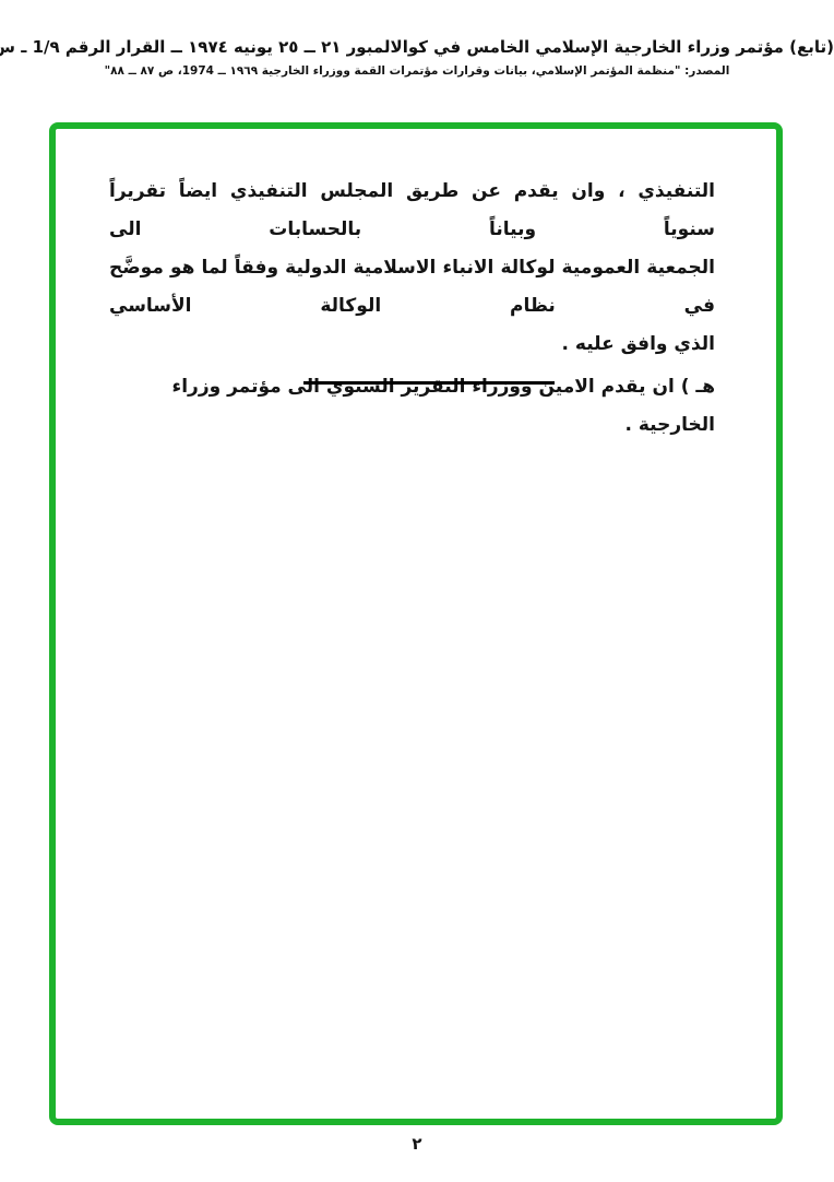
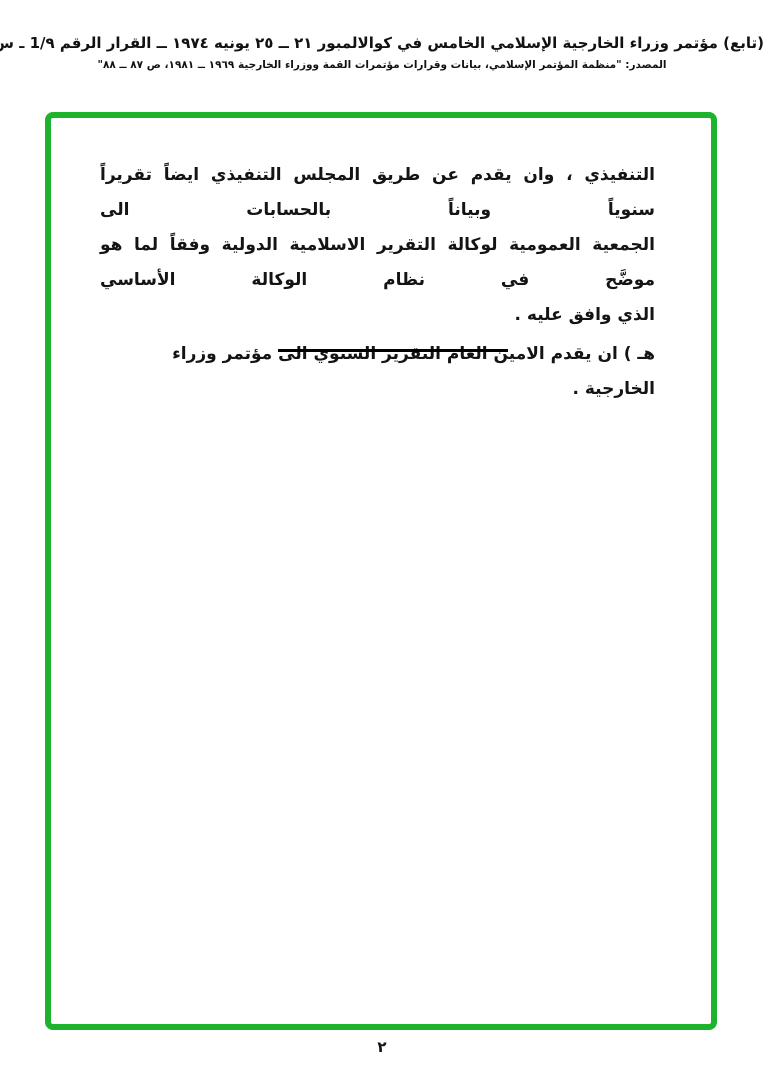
  (تابع) مؤتمر وزراء الخارجية الإسلامي الخامس في كوالالمبور ٢١ ــ ٢٥ يونيه ١٩٧٤ ــ القرار الرقم 1/٩ ـ س
- المصدر: "منظمة المؤتمر الإسلامي، بيانات وقرارات مؤتمرات القمة ووزراء الخارجية ١٩٦٩ ــ 1974، ص ٨٧ ــ ٨٨"
+ المصدر: "منظمة المؤتمر الإسلامي، بيانات وقرارات مؤتمرات القمة ووزراء الخارجية ١٩٦٩ ــ ١٩٨١، ص ٨٧ ــ ٨٨"
  التنفيذي ، وان يقدم عن طريق المجلس التنفيذي ايضاً تقريراً سنوياً وبياناً بالحسابات الى
- الجمعية العمومية لوكالة الانباء الاسلامية الدولية وفقاً لما هو موضَّح في نظام الوكالة الأساسي
+ الجمعية العمومية لوكالة التقرير الاسلامية الدولية وفقاً لما هو موضَّح في نظام الوكالة الأساسي
  الذي وافق عليه .
- هـ ) ان يقدم الامين ووزراء التقرير السنوي الى مؤتمر وزراء الخارجية .
+ هـ ) ان يقدم الامين العام التقرير السنوي الى مؤتمر وزراء الخارجية .
  ٢
